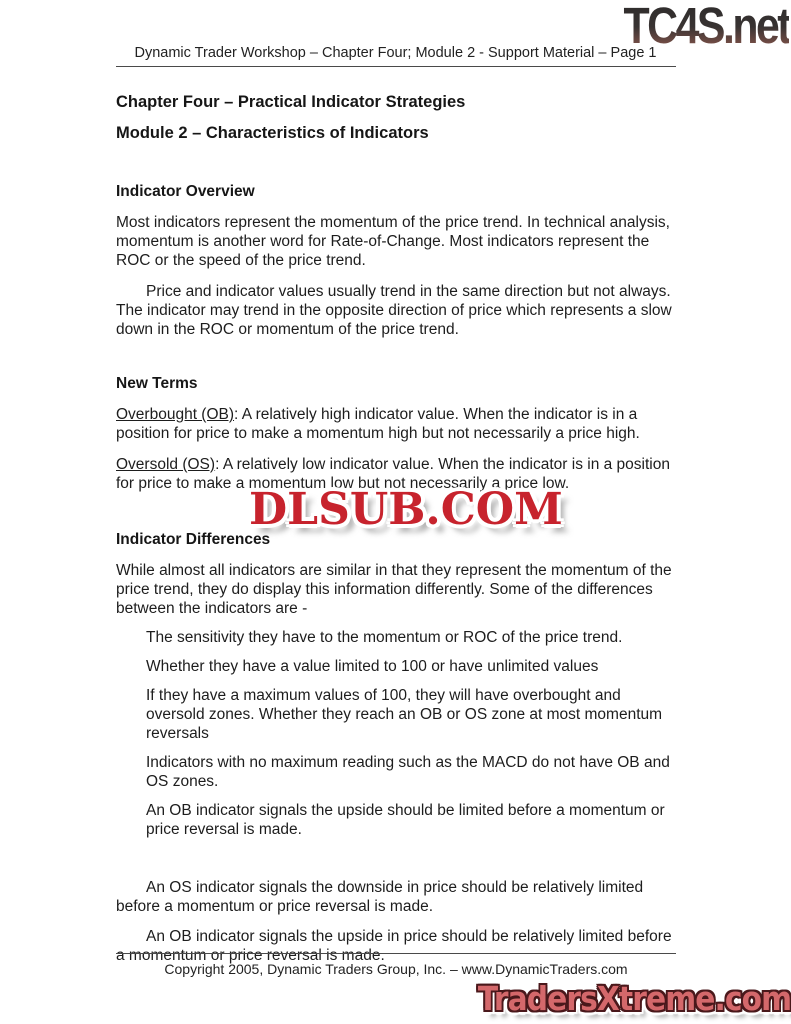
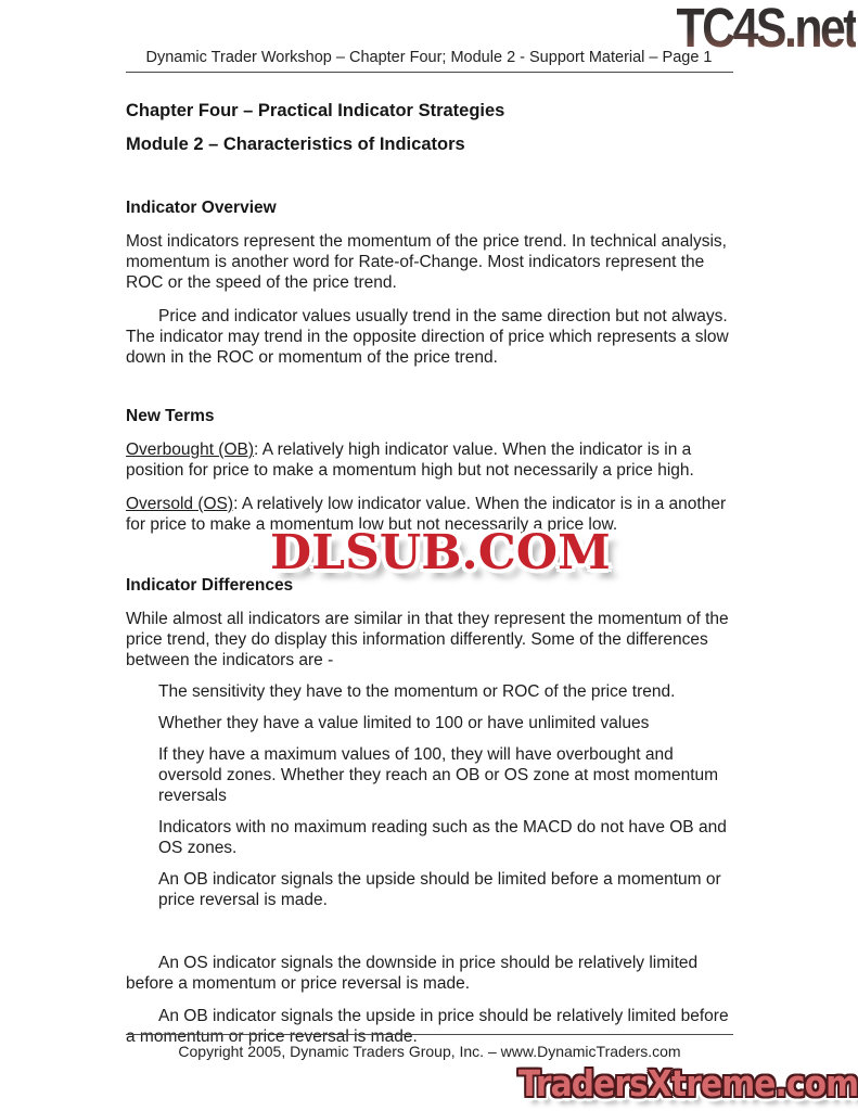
  TC4S.net
  Dynamic Trader Workshop – Chapter Four; Module 2 - Support Material – P
  Chapter Four – Practical Indicator Strategies
  Module 2 – Characteristics of Indicators
  Indicator Overview
  Most indicators represent the momentum of the price trend. In technical analysis, momentum is another word for Rate-of-Change. Most indicators represent the ROC or the speed of the price trend.
  Price and indicator values usually trend in the same direction but not always. The indicator may trend in the opposite direction of price which represents a slow down in the ROC or momentum of the price trend.
  New Terms
  Overbought (OB): A relatively high indicator value. When the indicator is in a position for price to make a momentum high but not necessarily a price high.
- Oversold (OS): A relatively low indicator value. When the indicator is in a position for price to make a momentum low but not necessarily a price low.
+ Oversold (OS): A relatively low indicator value. When the indicator is in a another for price to make a momentum low but not necessarily a price low.
  Indicator Differences
  While almost all indicators are similar in that they represent the momentum of the price trend, they do display this information differently. Some of the differences between the indicators are -
  The sensitivity they have to the momentum or ROC of the price trend.
  Whether they have a value limited to 100 or have unlimited values
  If they have a maximum values of 100, they will have overbought and oversold zones. Whether they reach an OB or OS zone at most momentum reversals
  Indicators with no maximum reading such as the MACD do not have OB and OS zones.
  An OB indicator signals the upside should be limited before a momentum or price reversal is made.
  An OS indicator signals the downside in price should be relatively limited before a momentum or price reversal is made.
  An OB indicator signals the upside in price should be relatively limited before a momentum or price reversal is made.
  DLSUB.COM
  Copyright 2005, Dynamic Traders Group, Inc. – www.DynamicTraders.com
  TradersXtreme.com
